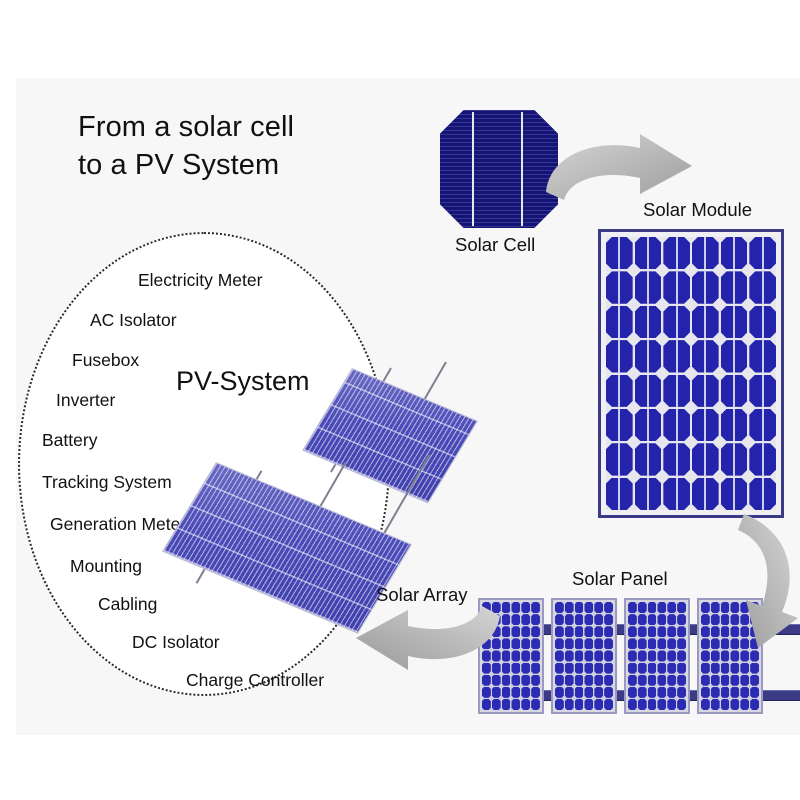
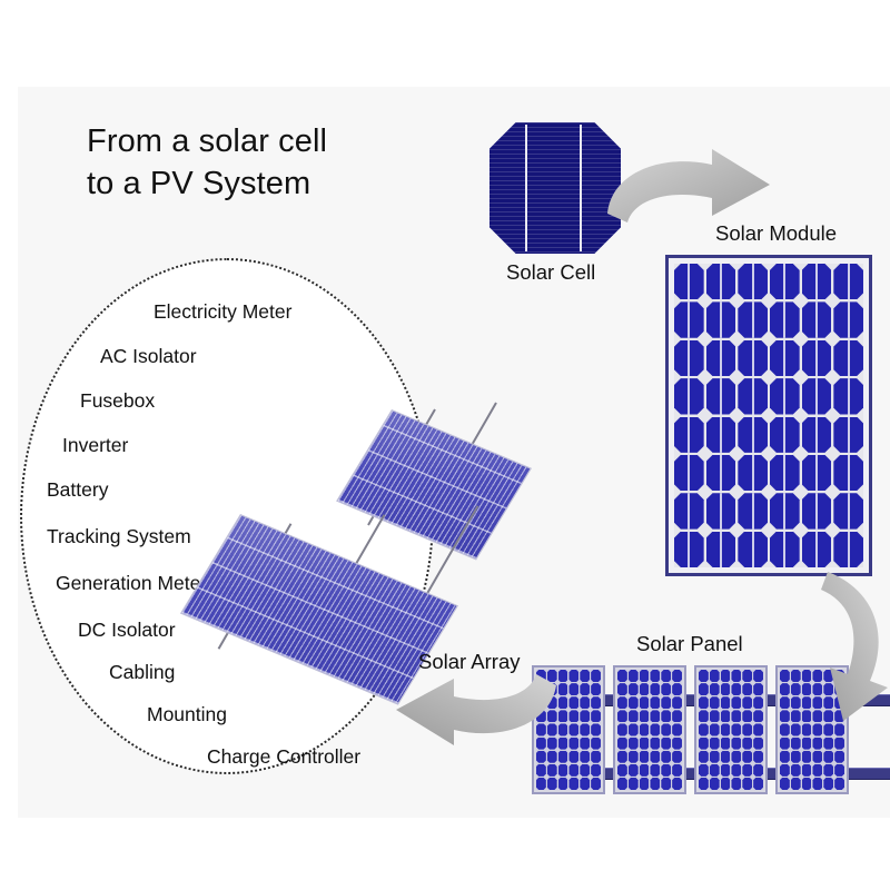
  From a solar cell
  to a PV System
  Electricity Meter
  AC Isolator
  Fusebox
  Inverter
  Battery
  Tracking System
  Generation Mete
- Mounting
+ DC Isolator
  Cabling
- DC Isolator
+ Mounting
  Charge Controller
- PV-System
  Solar Cell
  Solar Module
  Solar Panel
  Solar Array
